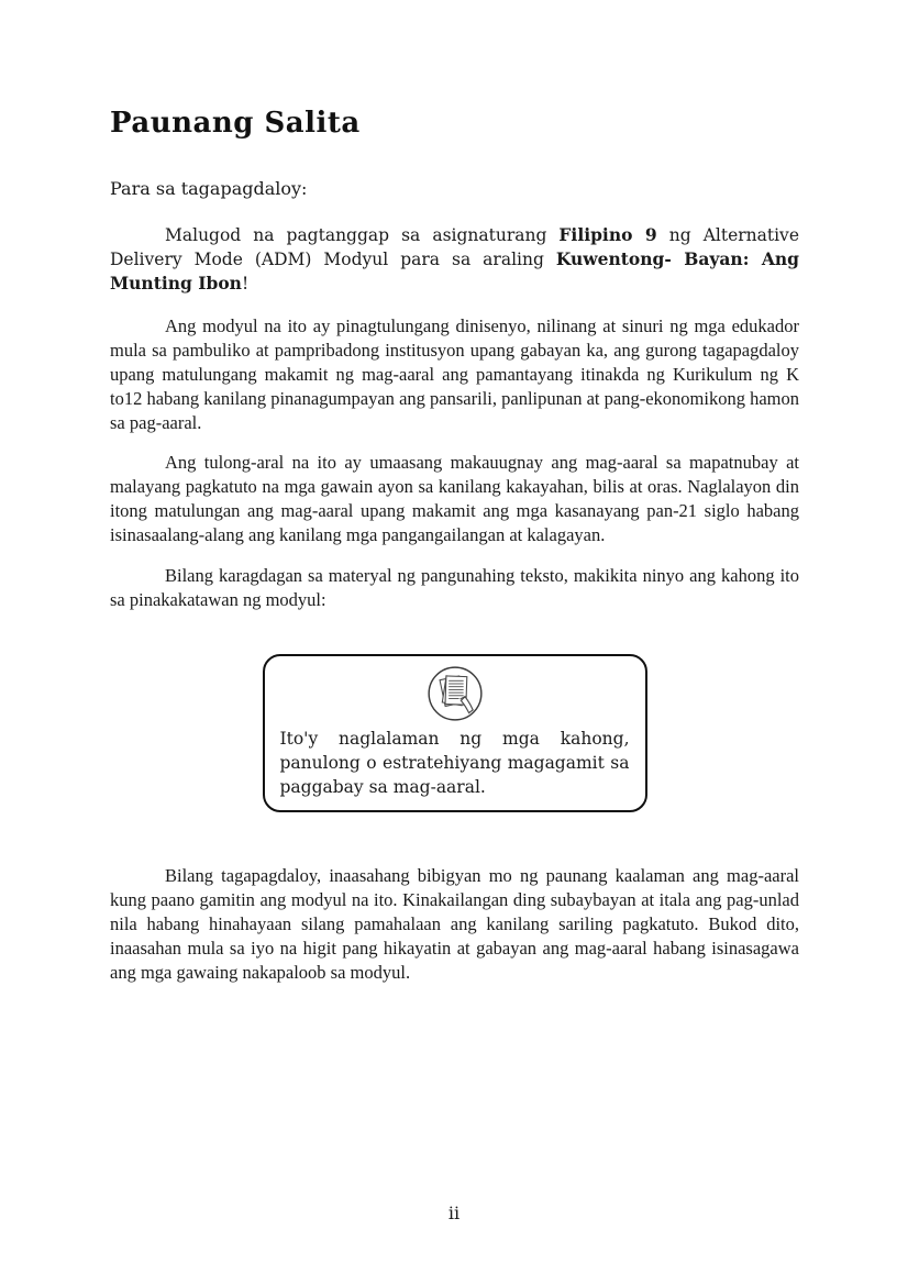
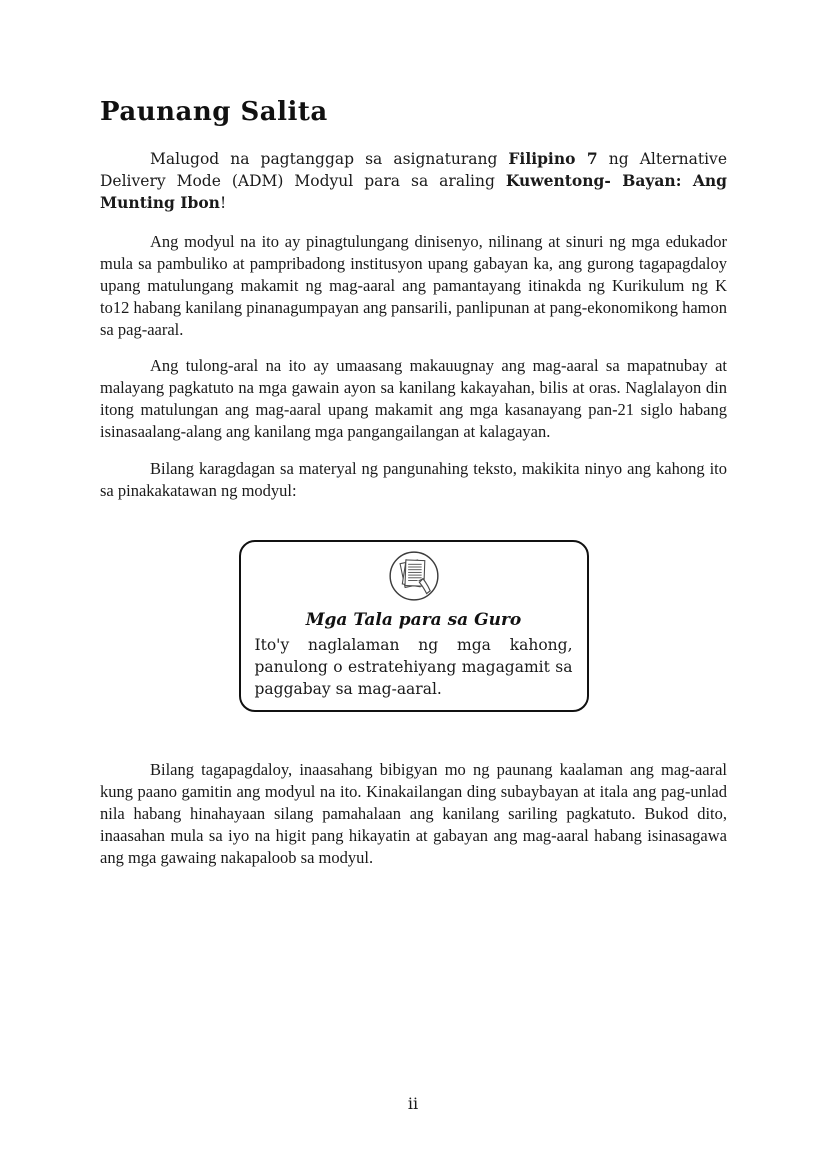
  Paunang Salita
- Para sa tagapagdaloy:
- Malugod na pagtanggap sa asignaturang Filipino 9 ng Alternative Delivery Mode (ADM) Modyul para sa araling Kuwentong- Bayan: Ang Munting Ibon!
+ Malugod na pagtanggap sa asignaturang Filipino 7 ng Alternative Delivery Mode (ADM) Modyul para sa araling Kuwentong- Bayan: Ang Munting Ibon!
  Ang modyul na ito ay pinagtulungang dinisenyo, nilinang at sinuri ng mga edukador mula sa pambuliko at pampribadong institusyon upang gabayan ka, ang gurong tagapagdaloy upang matulungang makamit ng mag-aaral ang pamantayang itinakda ng Kurikulum ng K to12 habang kanilang pinanagumpayan ang pansarili, panlipunan at pang-ekonomikong hamon sa pag-aaral.
  Ang tulong-aral na ito ay umaasang makauugnay ang mag-aaral sa mapatnubay at malayang pagkatuto na mga gawain ayon sa kanilang kakayahan, bilis at oras. Naglalayon din itong matulungan ang mag-aaral upang makamit ang mga kasanayang pan-21 siglo habang isinasaalang-alang ang kanilang mga pangangailangan at kalagayan.
  Bilang karagdagan sa materyal ng pangunahing teksto, makikita ninyo ang kahong ito sa pinakakatawan ng modyul:
+ Mga Tala para sa Guro
  Ito'y naglalaman ng mga kahong, panulong o estratehiyang magagamit sa paggabay sa mag-aaral.
  Bilang tagapagdaloy, inaasahang bibigyan mo ng paunang kaalaman ang mag-aaral kung paano gamitin ang modyul na ito. Kinakailangan ding subaybayan at itala ang pag-unlad nila habang hinahayaan silang pamahalaan ang kanilang sariling pagkatuto. Bukod dito, inaasahan mula sa iyo na higit pang hikayatin at gabayan ang mag-aaral habang isinasagawa ang mga gawaing nakapaloob sa modyul.
  ii
